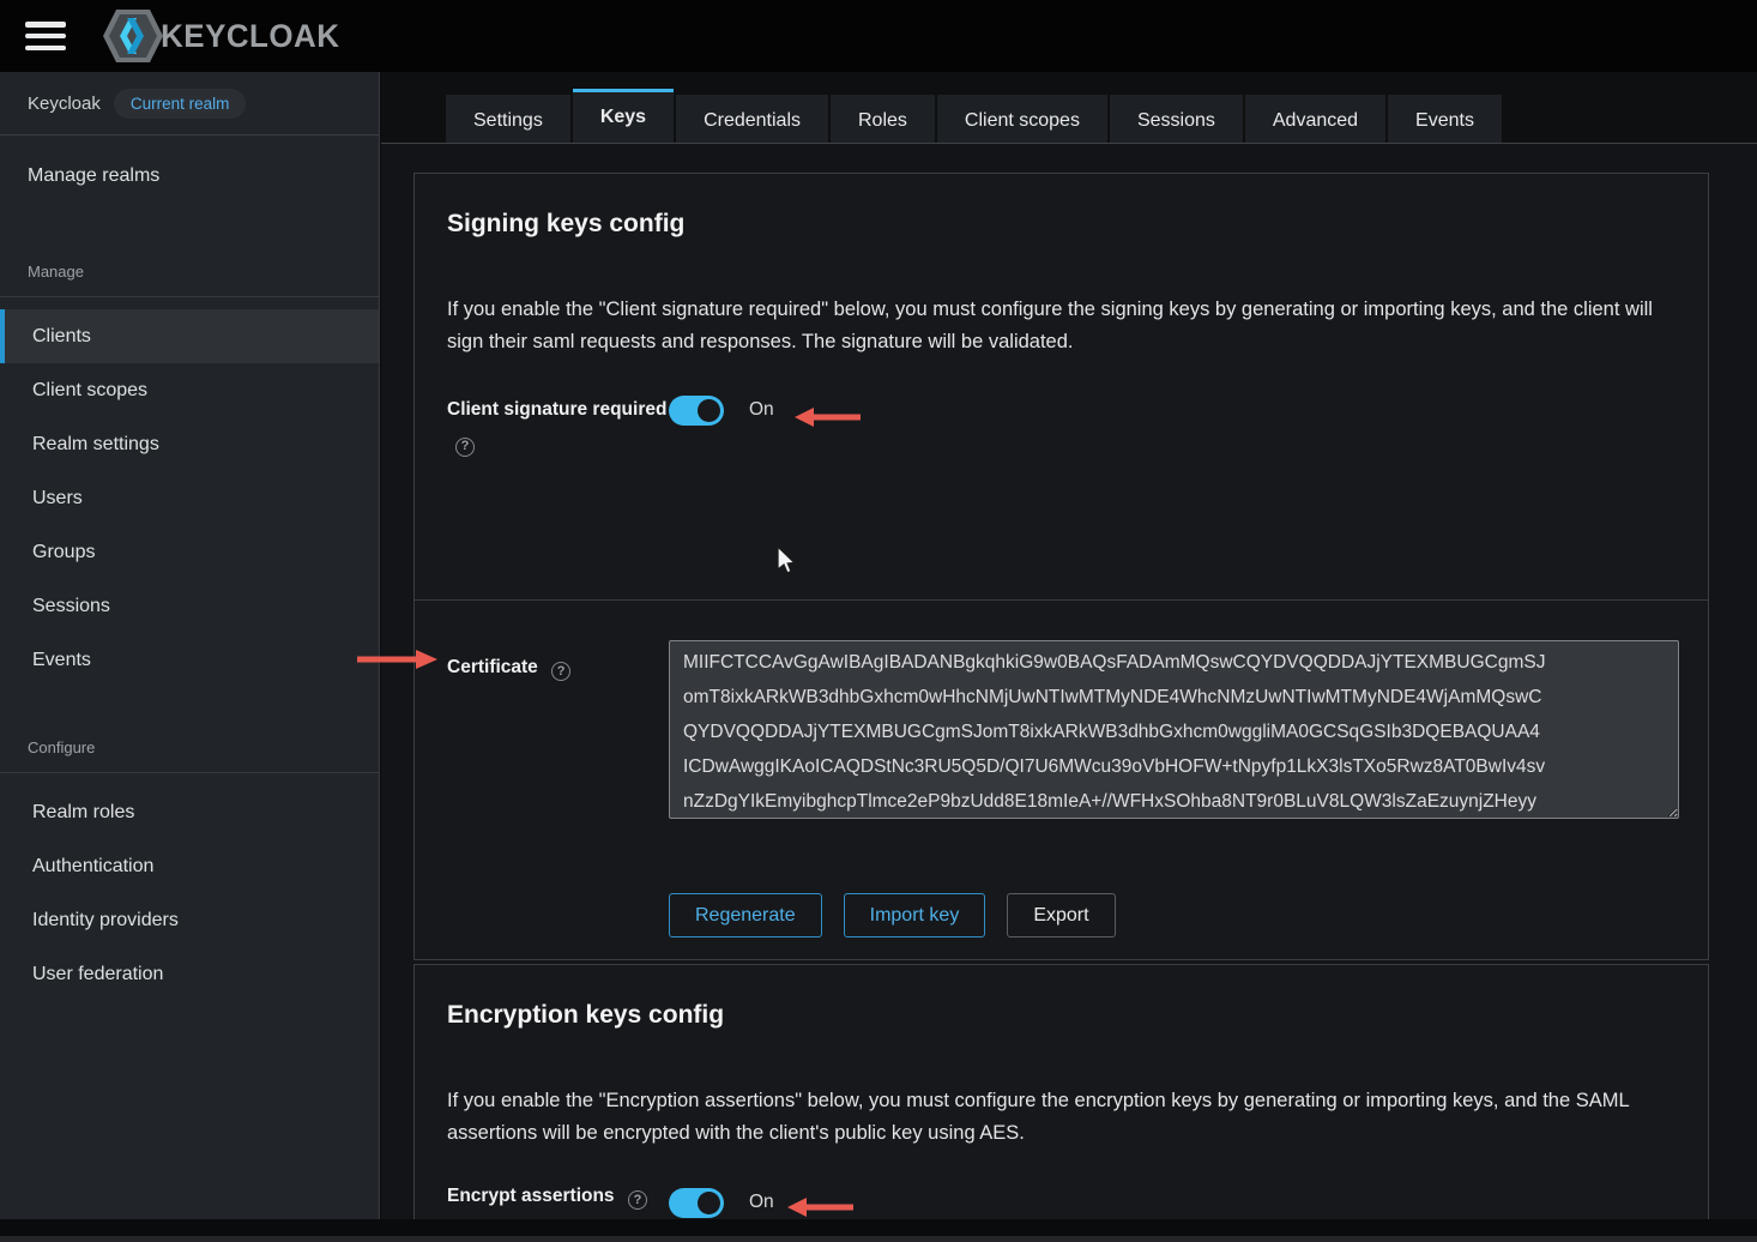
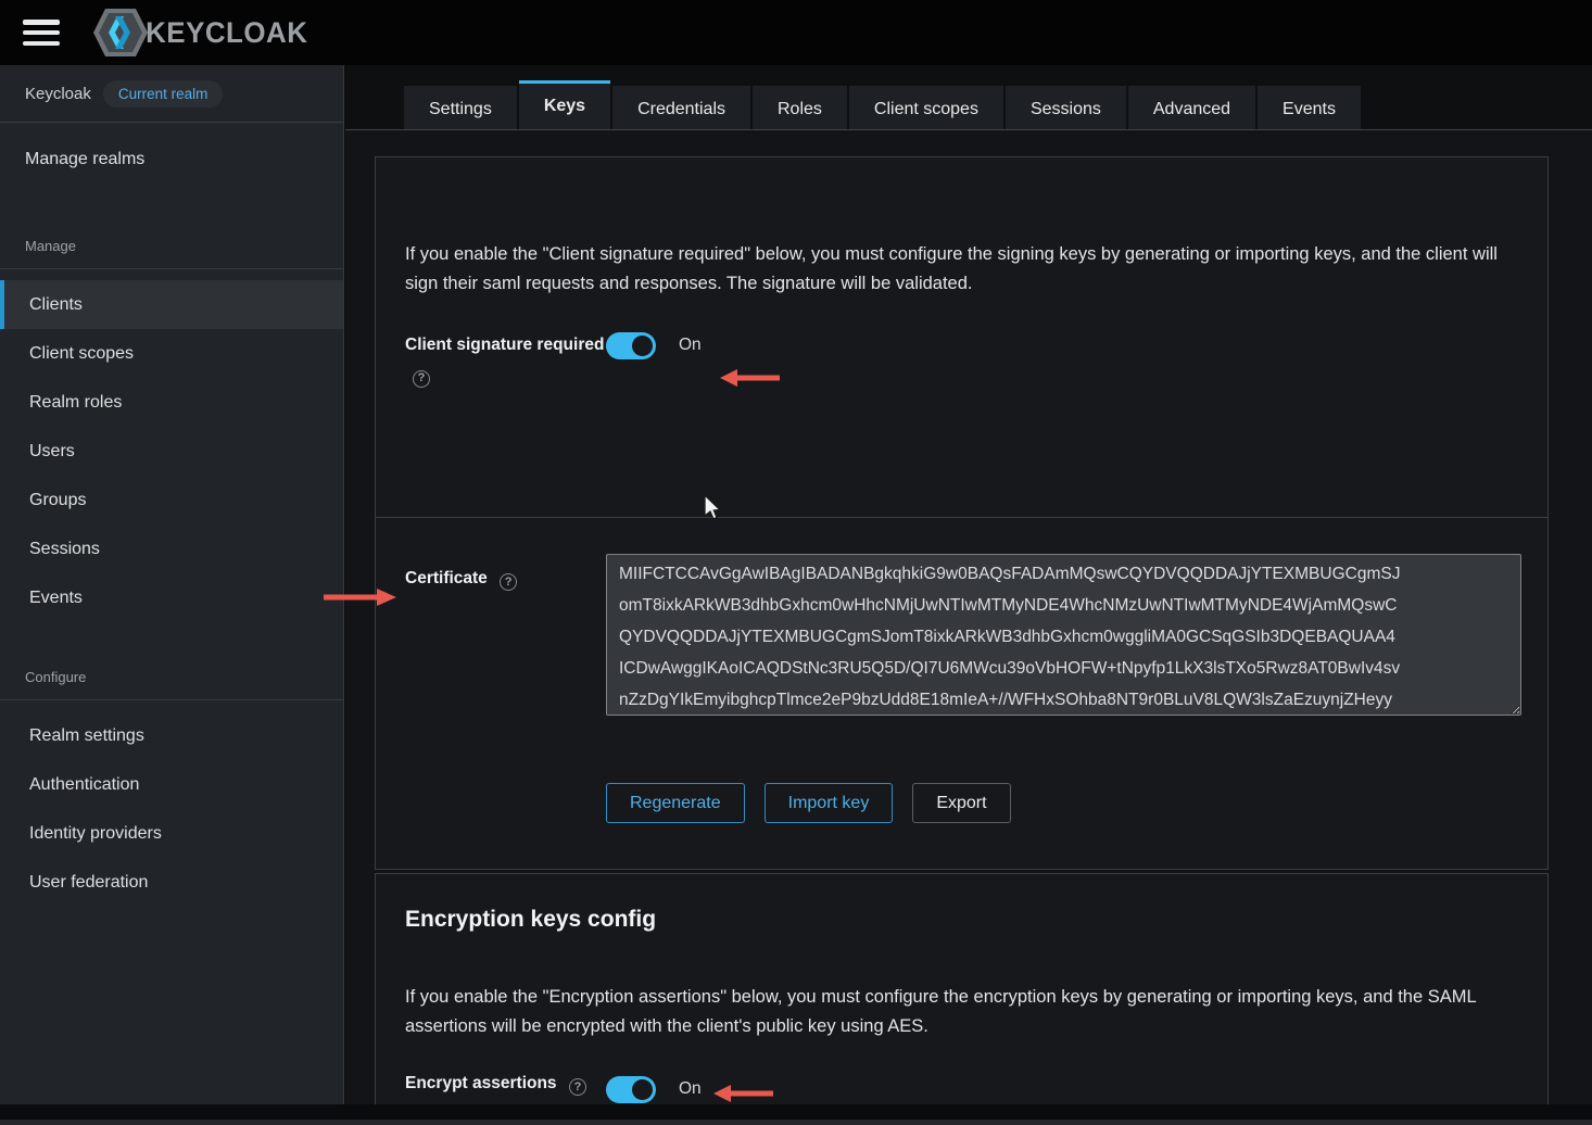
  KEYCLOAK
  Keycloak
  Current realm
  Manage realms
  Manage
  Clients
  Client scopes
- Realm settings
+ Realm roles
  Users
  Groups
  Sessions
  Events
  Configure
- Realm roles
+ Realm settings
  Authentication
  Identity providers
  User federation
  Settings
  Keys
  Credentials
  Roles
  Client scopes
  Sessions
  Advanced
  Events
- Signing keys config
  If you enable the "Client signature required" below, you must configure the signing keys by generating or importing keys, and the client will sign their saml requests and responses. The signature will be validated.
  Client signature required ?
  On
  Certificate ?
  MIIFCTCCAvGgAwIBAgIBADANBgkqhkiG9w0BAQsFADAmMQswCQYDVQQDDAJjYTEXMBUGCgmSJ
  omT8ixkARkWB3dhbGxhcm0wHhcNMjUwNTIwMTMyNDE4WhcNMzUwNTIwMTMyNDE4WjAmMQswC
  QYDVQQDDAJjYTEXMBUGCgmSJomT8ixkARkWB3dhbGxhcm0wggliMA0GCSqGSIb3DQEBAQUAA4
  ICDwAwggIKAoICAQDStNc3RU5Q5D/QI7U6MWcu39oVbHOFW+tNpyfp1LkX3lsTXo5Rwz8AT0BwIv4sv
  nZzDgYIkEmyibghcpTlmce2eP9bzUdd8E18mIeA+//WFHxSOhba8NT9r0BLuV8LQW3lsZaEzuynjZHeyy
  Regenerate
  Import key
  Export
  Encryption keys config
  If you enable the "Encryption assertions" below, you must configure the encryption keys by generating or importing keys, and the SAML assertions will be encrypted with the client's public key using AES.
  Encrypt assertions ?
  On
